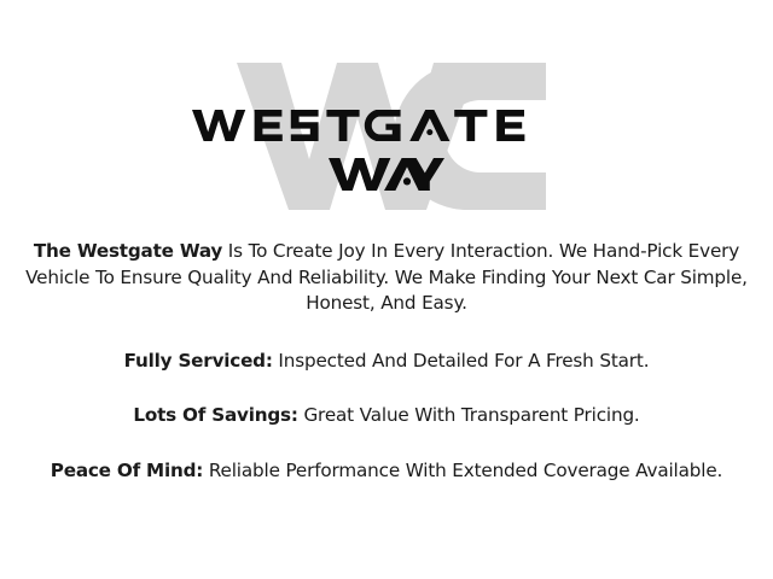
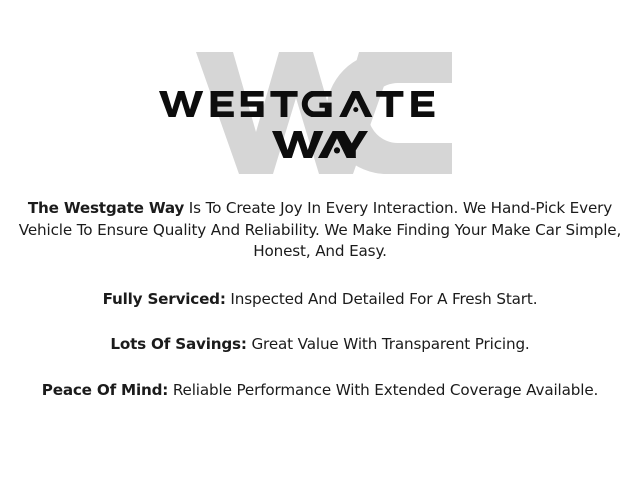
- The Westgate Way Is To Create Joy In Every Interaction. We Hand-Pick Every Vehicle To Ensure Quality And Reliability. We Make Finding Your Next Car Simple, Honest, And Easy.
+ The Westgate Way Is To Create Joy In Every Interaction. We Hand-Pick Every Vehicle To Ensure Quality And Reliability. We Make Finding Your Make Car Simple, Honest, And Easy.
  Fully Serviced: Inspected And Detailed For A Fresh Start.
  Lots Of Savings: Great Value With Transparent Pricing.
  Peace Of Mind: Reliable Performance With Extended Coverage Available.
